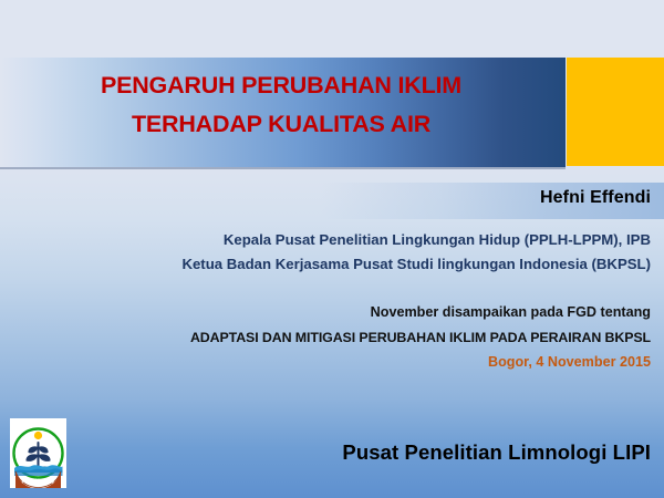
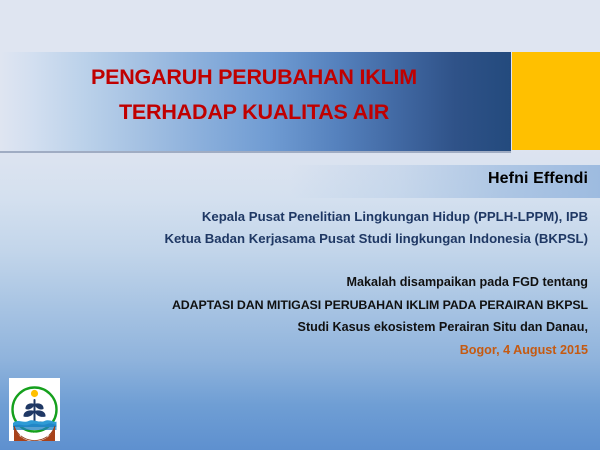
  PENGARUH PERUBAHAN IKLIM
  TERHADAP KUALITAS AIR
  Hefni Effendi
  Kepala Pusat Penelitian Lingkungan Hidup (PPLH-LPPM), IPB
  Ketua Badan Kerjasama Pusat Studi lingkungan Indonesia (BKPSL)
- November disampaikan pada FGD tentang
+ Makalah disampaikan pada FGD tentang
  ADAPTASI DAN MITIGASI PERUBAHAN IKLIM PADA PERAIRAN BKPSL
+ Studi Kasus ekosistem Perairan Situ dan Danau,
- Bogor, 4 November 2015
+ Bogor, 4 August 2015
- Pusat Penelitian Limnologi LIPI
